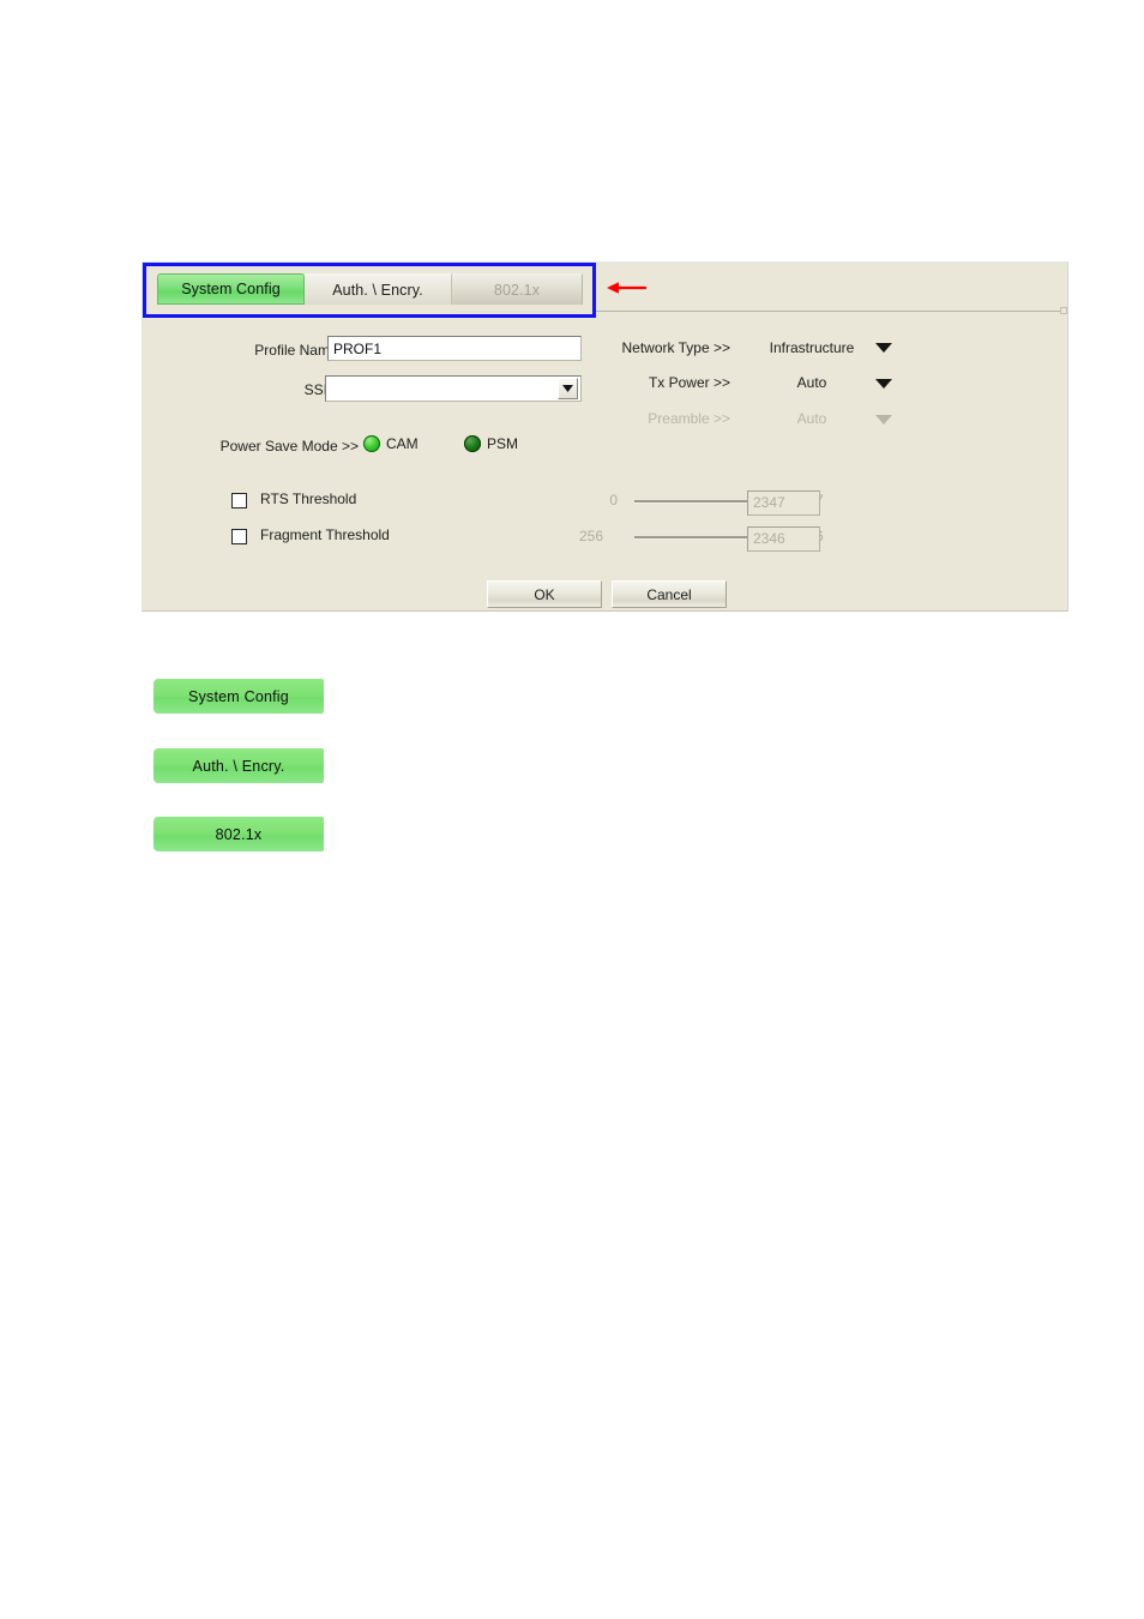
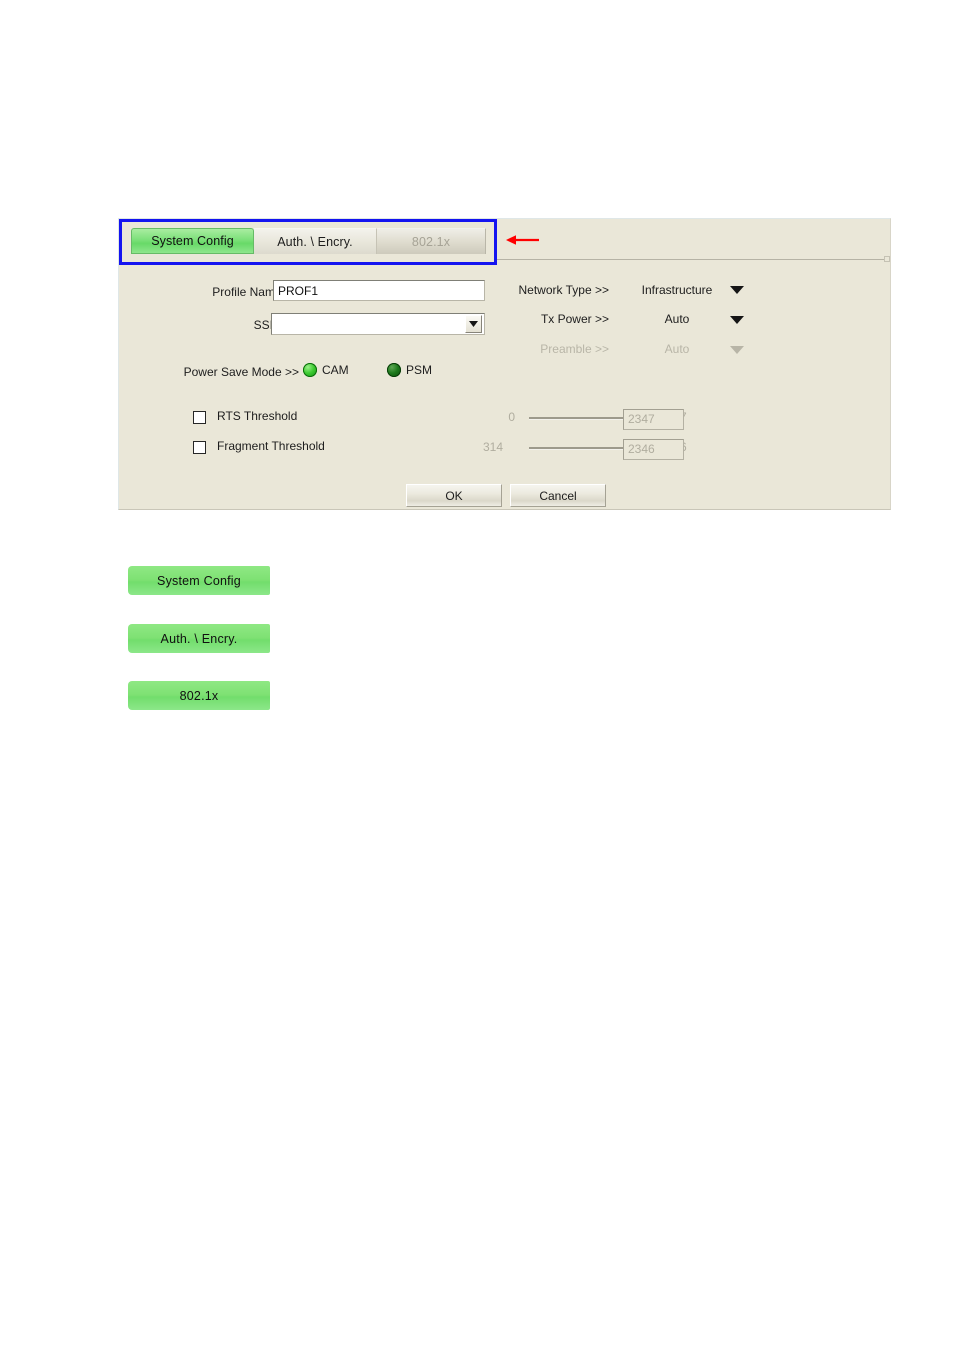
  System Config
  Auth. \ Encry.
  802.1x
  Profile Nam
  PROF1
  Power Save Mode >>
  CAM
  PSM
  RTS Threshold
  0
  2347
  Fragment Threshold
- 256
+ 314
  2346
  Network Type >>
  Infrastructure
  Tx Power >>
  Auto
  Preamble >>
  Auto
  OK
  Cancel
  System Config
  Auth. \ Encry.
  802.1x
